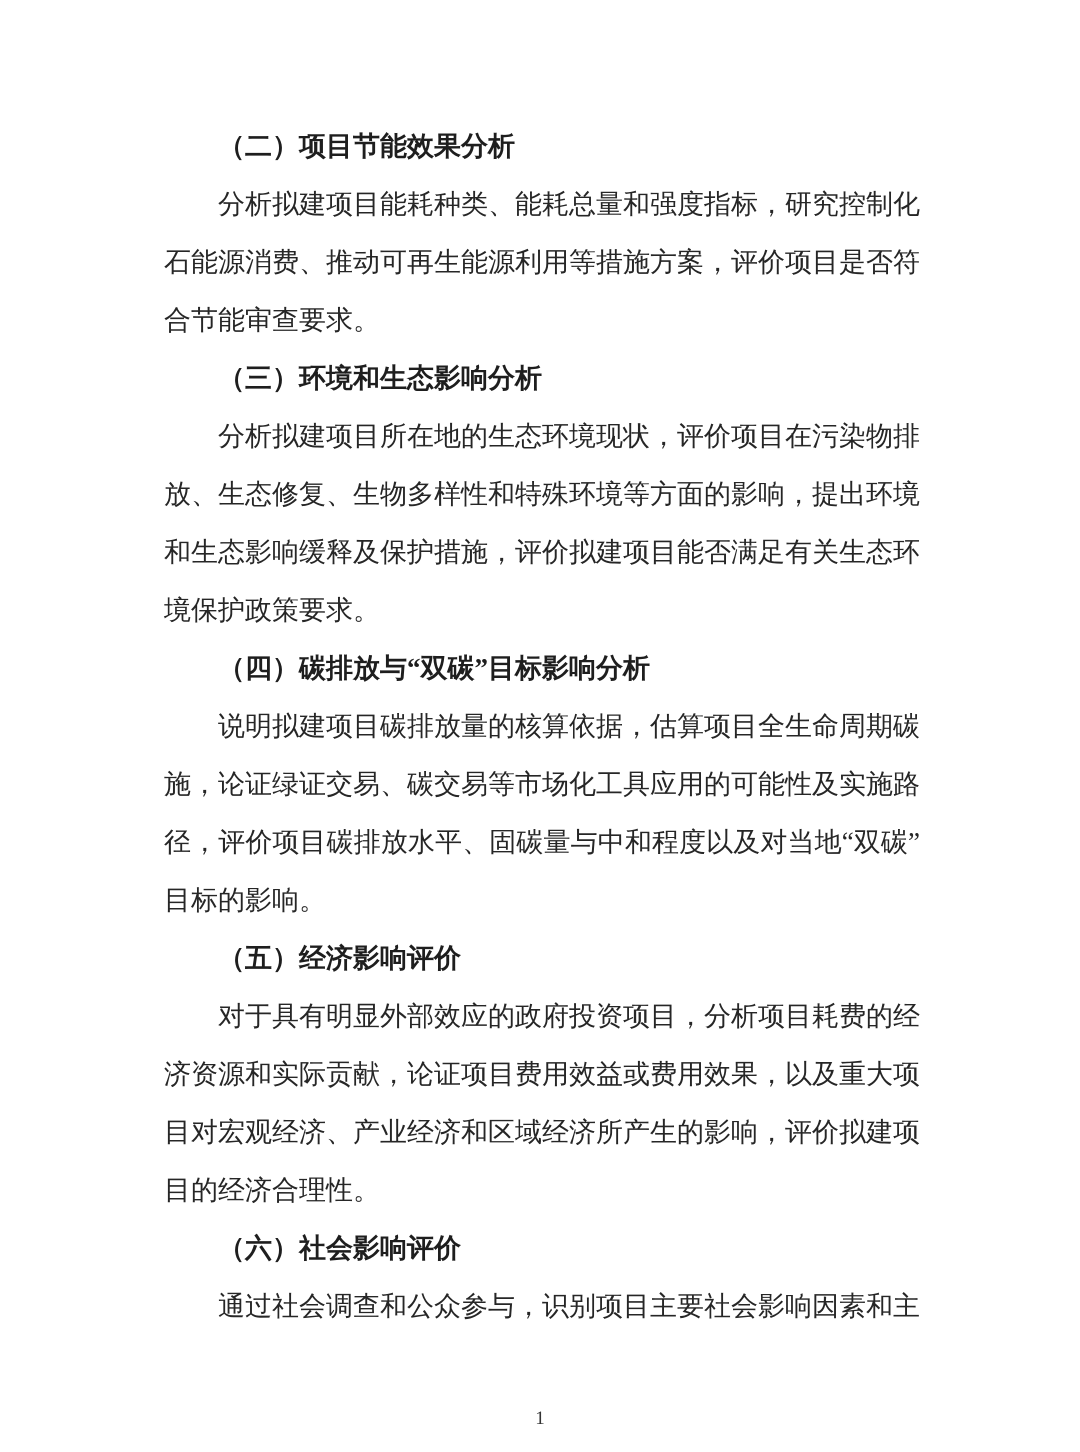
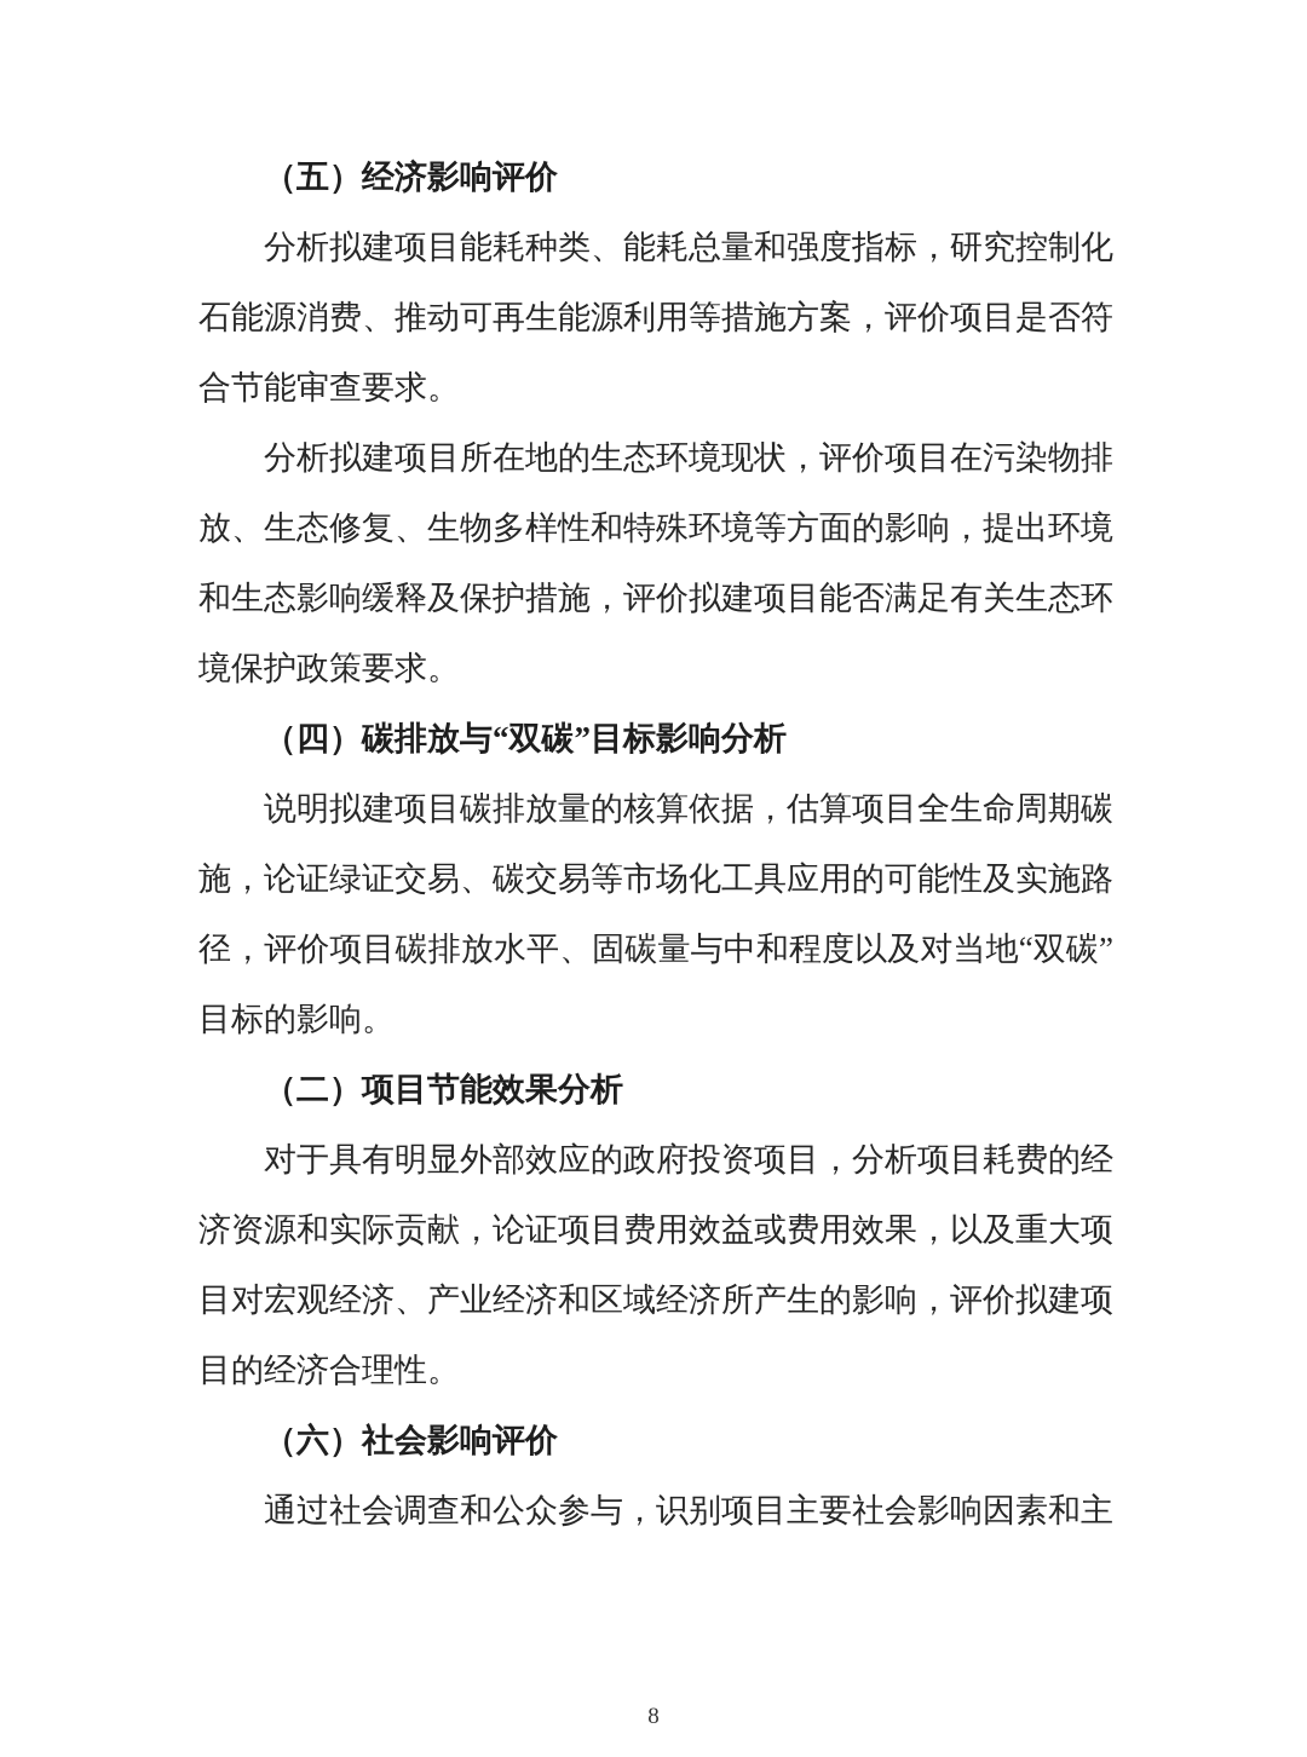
- （二）项目节能效果分析
+ （五）经济影响评价
  分析拟建项目能耗种类、能耗总量和强度指标，研究控制化
  石能源消费、推动可再生能源利用等措施方案，评价项目是否符
  合节能审查要求。
- （三）环境和生态影响分析
  分析拟建项目所在地的生态环境现状，评价项目在污染物排
  放、生态修复、生物多样性和特殊环境等方面的影响，提出环境
  和生态影响缓释及保护措施，评价拟建项目能否满足有关生态环
  境保护政策要求。
  （四）碳排放与“双碳”目标影响分析
  说明拟建项目碳排放量的核算依据，估算项目全生命周期碳
  施，论证绿证交易、碳交易等市场化工具应用的可能性及实施路
  径，评价项目碳排放水平、固碳量与中和程度以及对当地“双碳”
  目标的影响。
- （五）经济影响评价
+ （二）项目节能效果分析
  对于具有明显外部效应的政府投资项目，分析项目耗费的经
  济资源和实际贡献，论证项目费用效益或费用效果，以及重大项
  目对宏观经济、产业经济和区域经济所产生的影响，评价拟建项
  目的经济合理性。
  （六）社会影响评价
  通过社会调查和公众参与，识别项目主要社会影响因素和主
- 1
+ 8
